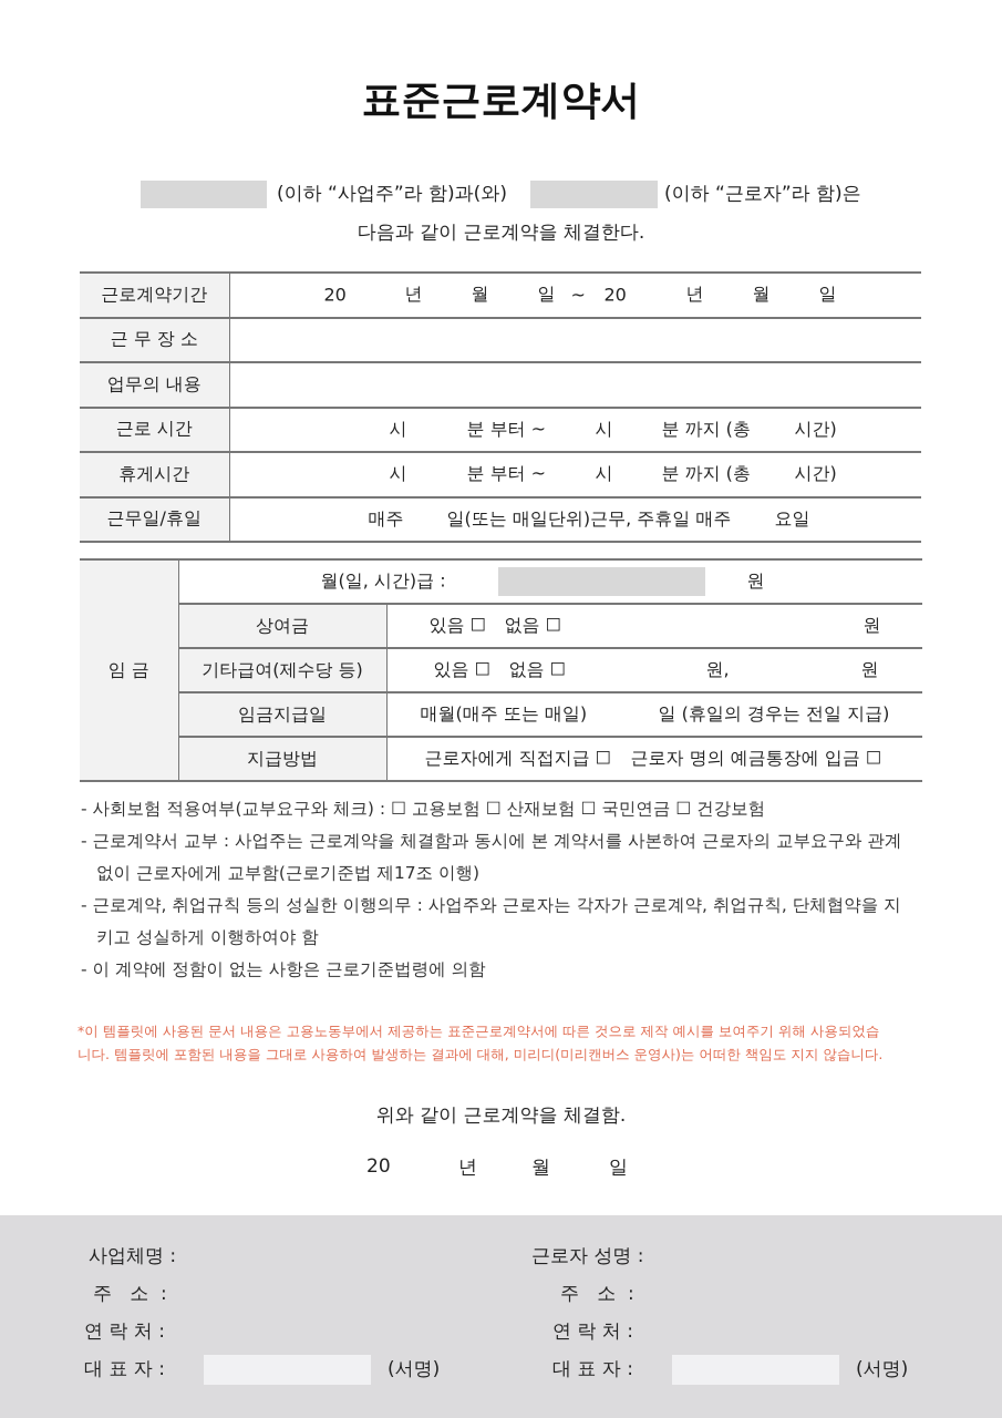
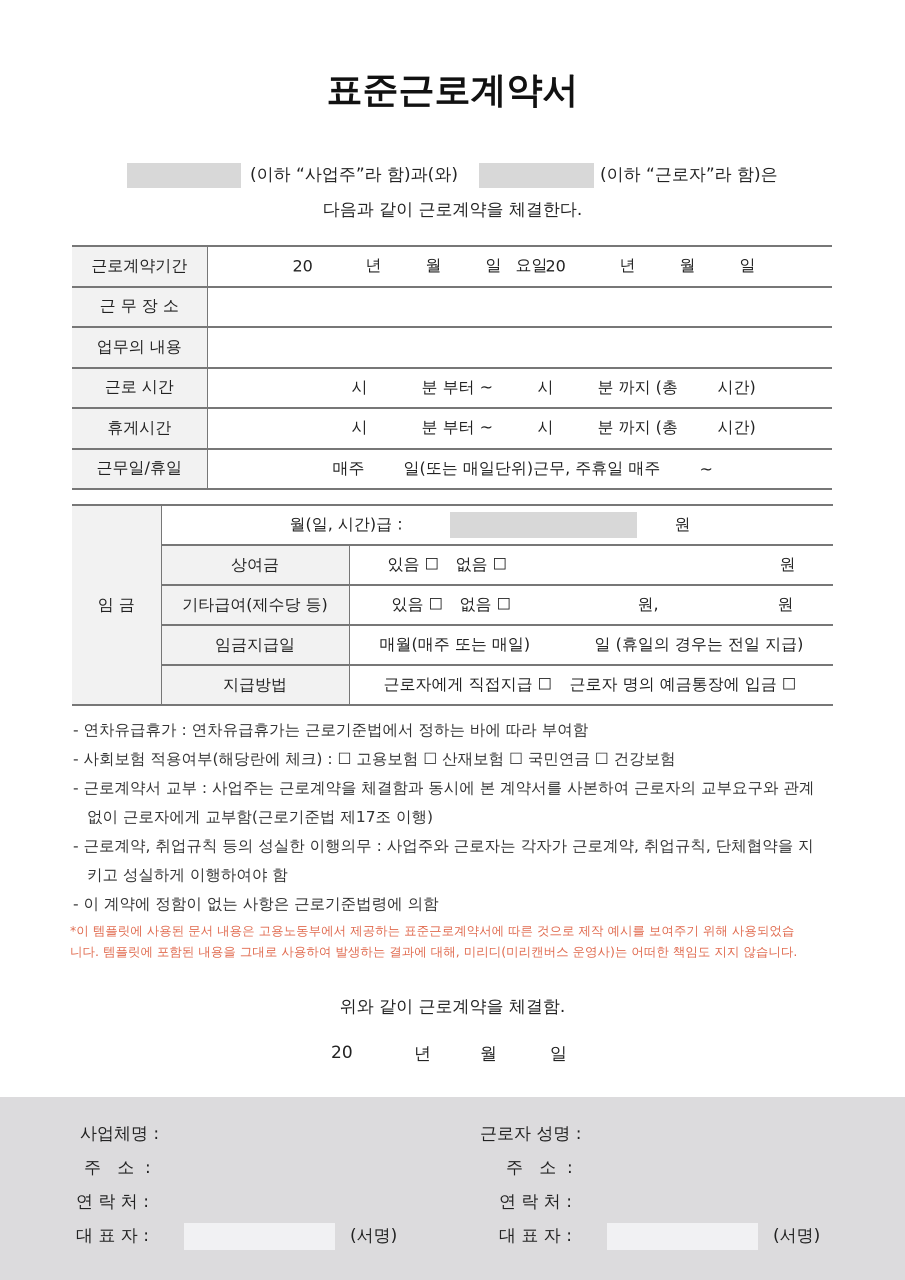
  표준근로계약서
  (이하 “사업주”라 함)과(와)
  (이하 “근로자”라 함)은
  다음과 같이 근로계약을 체결한다.
- 근로계약기간	20 년 월 일 ~ 20 년 월 일
+ 근로계약기간	20 년 월 일 요일 20 년 월 일
  근 무 장 소
  업무의 내용
  근로 시간	시 분 부터 ~ 시 분 까지 (총 시간)
  휴게시간	시 분 부터 ~ 시 분 까지 (총 시간)
- 근무일/휴일	매주 일(또는 매일단위)근무, 주휴일 매주 요일
+ 근무일/휴일	매주 일(또는 매일단위)근무, 주휴일 매주 ~
  임 금	월(일, 시간)급 : 원
  상여금	있음 ☐ 없음 ☐ 원
  기타급여(제수당 등)	있음 ☐ 없음 ☐ 원, 원
  임금지급일	매월(매주 또는 매일) 일 (휴일의 경우는 전일 지급)
  지급방법	근로자에게 직접지급 ☐ 근로자 명의 예금통장에 입금 ☐
+ - 연차유급휴가 : 연차유급휴가는 근로기준법에서 정하는 바에 따라 부여함
- - 사회보험 적용여부(교부요구와 체크) : ☐ 고용보험 ☐ 산재보험 ☐ 국민연금 ☐ 건강보험
+ - 사회보험 적용여부(해당란에 체크) : ☐ 고용보험 ☐ 산재보험 ☐ 국민연금 ☐ 건강보험
  - 근로계약서 교부 : 사업주는 근로계약을 체결함과 동시에 본 계약서를 사본하여 근로자의 교부요구와 관계
  없이 근로자에게 교부함(근로기준법 제17조 이행)
  - 근로계약, 취업규칙 등의 성실한 이행의무 : 사업주와 근로자는 각자가 근로계약, 취업규칙, 단체협약을 지
  키고 성실하게 이행하여야 함
  - 이 계약에 정함이 없는 사항은 근로기준법령에 의함
  *이 템플릿에 사용된 문서 내용은 고용노동부에서 제공하는 표준근로계약서에 따른 것으로 제작 예시를 보여주기 위해 사용되었습
  니다. 템플릿에 포함된 내용을 그대로 사용하여 발생하는 결과에 대해, 미리디(미리캔버스 운영사)는 어떠한 책임도 지지 않습니다.
  위와 같이 근로계약을 체결함.
  20
  년
  월
  일
  사업체명 :
  주 소 :
  연 락 처 :
  대 표 자 :
  (서명)
  근로자 성명 :
  주 소 :
  연 락 처 :
  대 표 자 :
  (서명)
